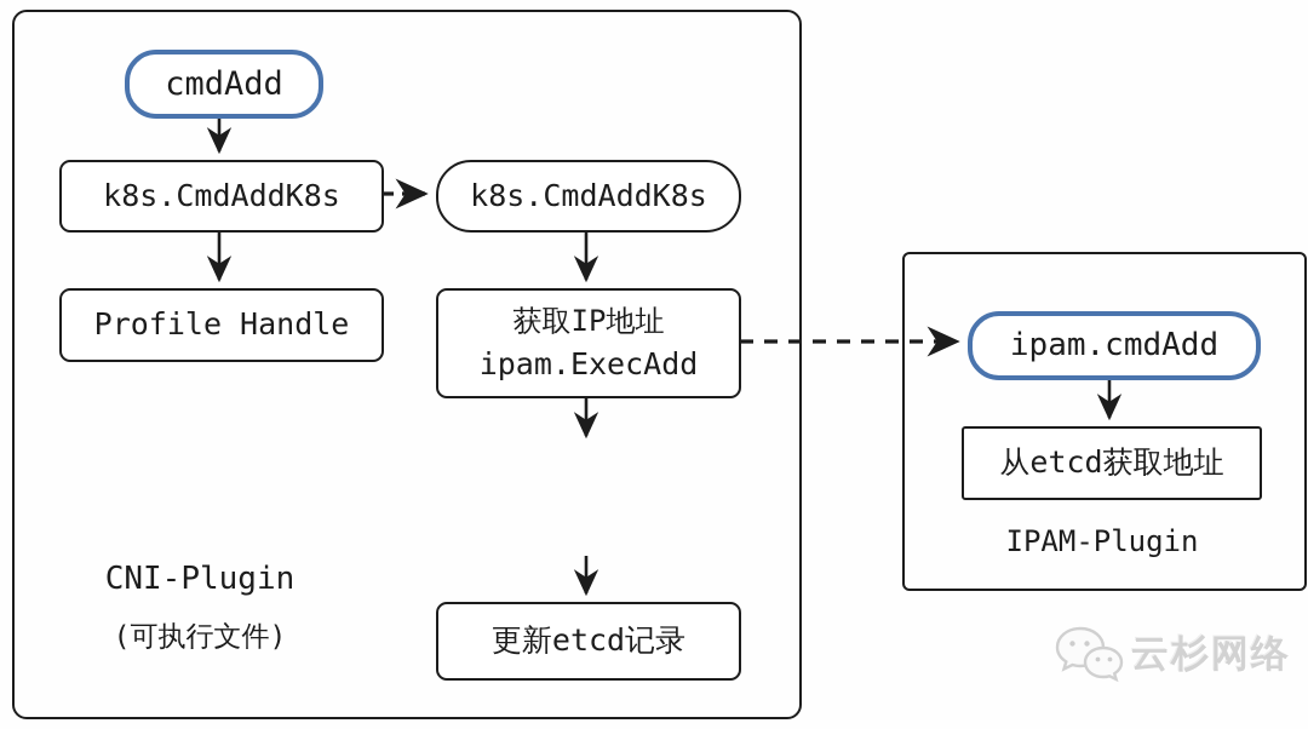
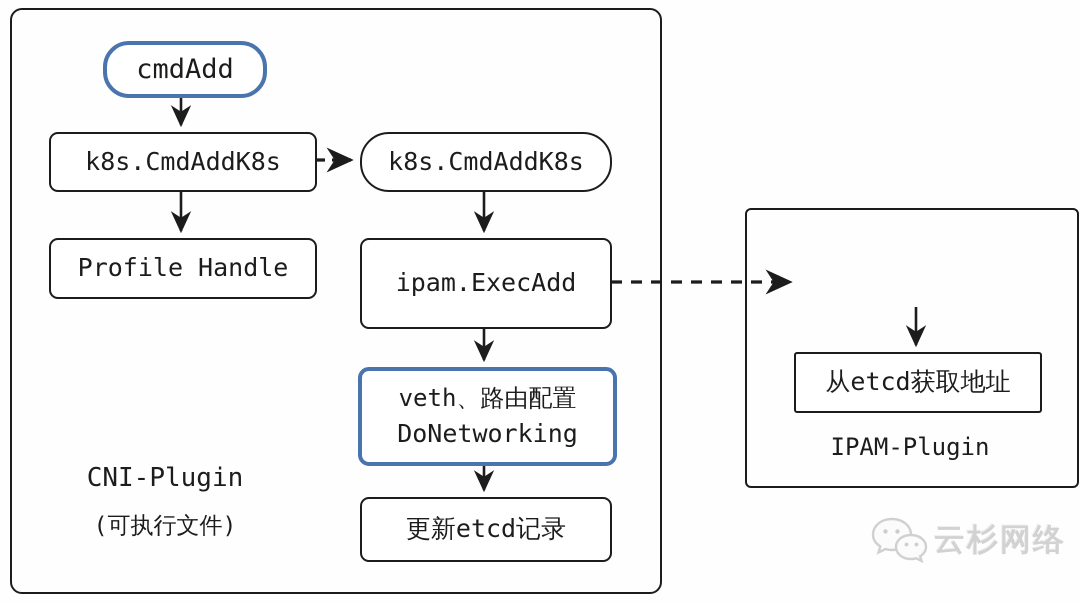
  cmdAdd
  k8s.CmdAddK8s
  Profile Handle
  k8s.CmdAddK8s
- 获取IP地址
  ipam.ExecAdd
+ veth、路由配置
+ DoNetworking
  更新etcd记录
- ipam.cmdAdd
  从etcd获取地址
  CNI-Plugin
  (可执行文件)
  IPAM-Plugin
  云杉网络
